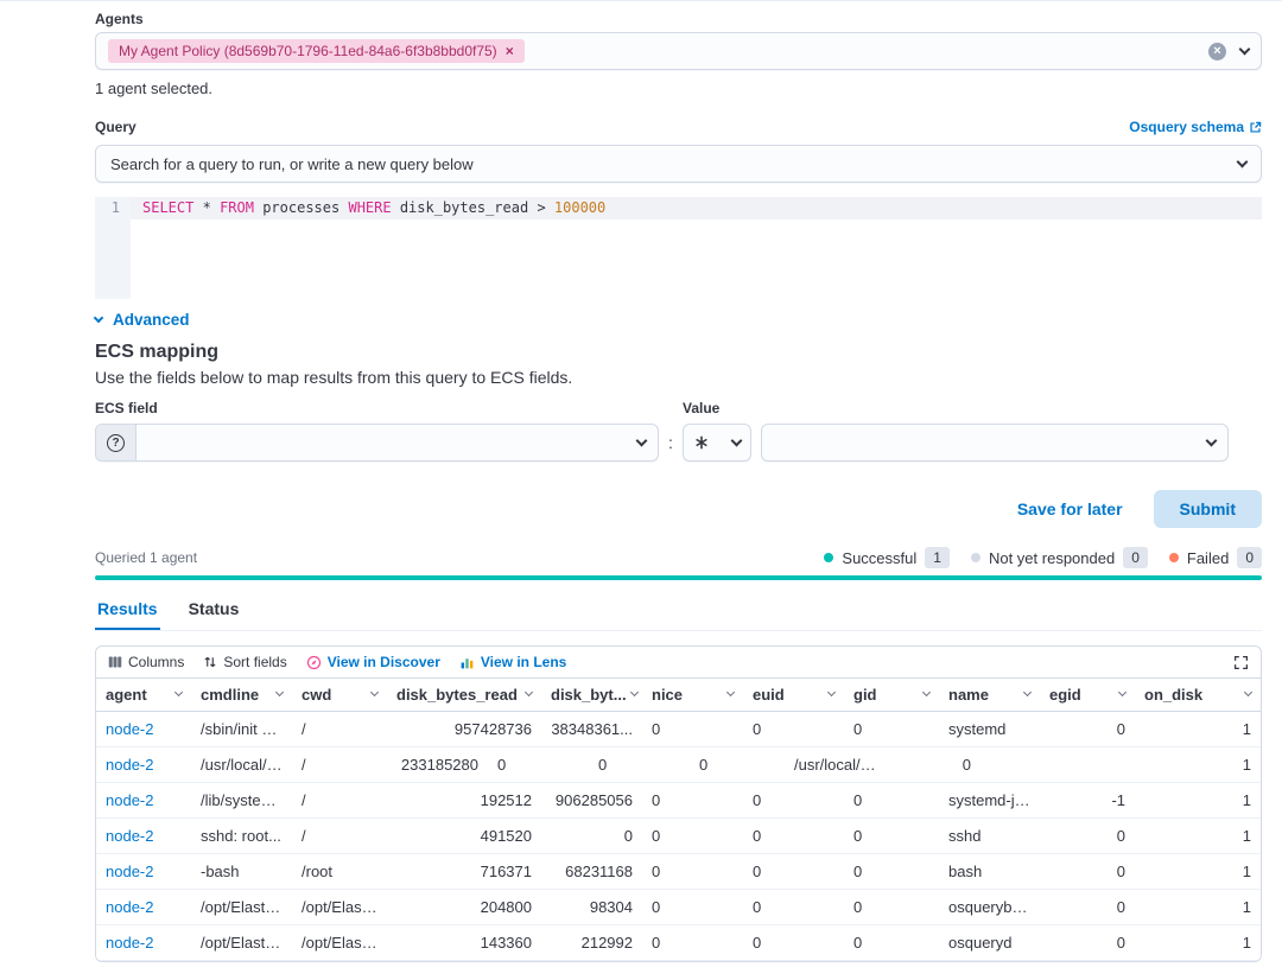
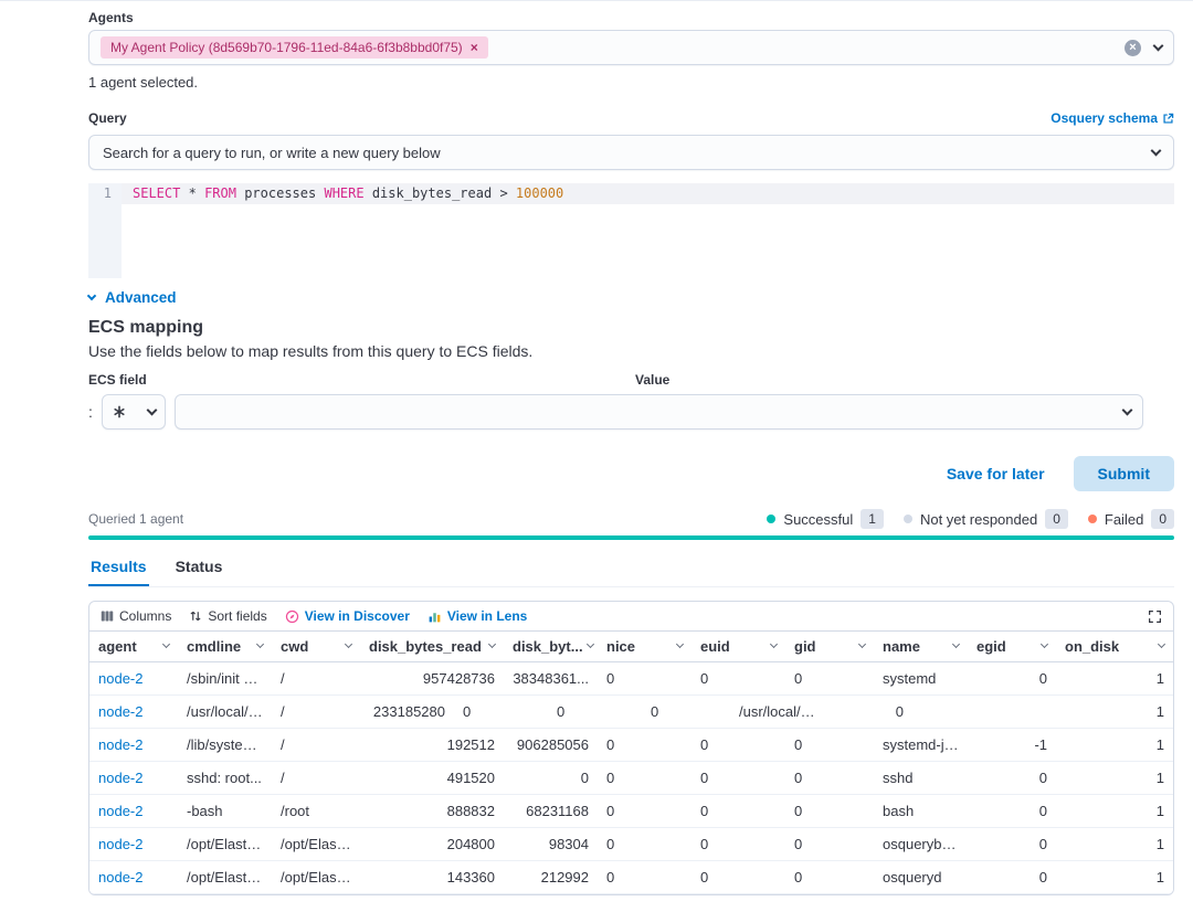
  Agents
  My Agent Policy (8d569b70-1796-11ed-84a6-6f3b8bbd0f75)
  ×
  ×
  1 agent selected.
  Query
  Osquery schema
  Search for a query to run, or write a new query below
  1
  SELECT * FROM processes WHERE disk_bytes_read > 100000
  Advanced
  ECS mapping
  Use the fields below to map results from this query to ECS fields.
  ECS field
  Value
- ?
  :
  Save for later
  Submit
  Queried 1 agent
  Successful
  1
  Not yet responded
  0
  Failed
  0
  Results
  Status
  Columns
  Sort fields
  View in Discover
  View in Lens
  agent
  cmdline
  cwd
  disk_bytes_read
  disk_byt...
  nice
  euid
  gid
  name
  egid
  on_disk
  node-2
  /sbin/init n...
  /
  957428736
  38348361...
  0
  0
  0
  systemd
  0
  1
  node-2
  /usr/local/c...
  /
  233185280
  0
  0
  0
  /usr/local/c...
  0
  1
  node-2
  /lib/system...
  /
  192512
  906285056
  0
  0
  0
  systemd-jo...
  -1
  1
  node-2
  sshd: root...
  /
  491520
  0
  0
  0
  0
  sshd
  0
  1
  node-2
  -bash
  /root
- 716371
+ 888832
  68231168
  0
  0
  0
  bash
  0
  1
  node-2
  /opt/Elastic...
  /opt/Elastic..
  204800
  98304
  0
  0
  0
  osquerybeat
  0
  1
  node-2
  /opt/Elastic...
  /opt/Elastic..
  143360
  212992
  0
  0
  0
  osqueryd
  0
  1
